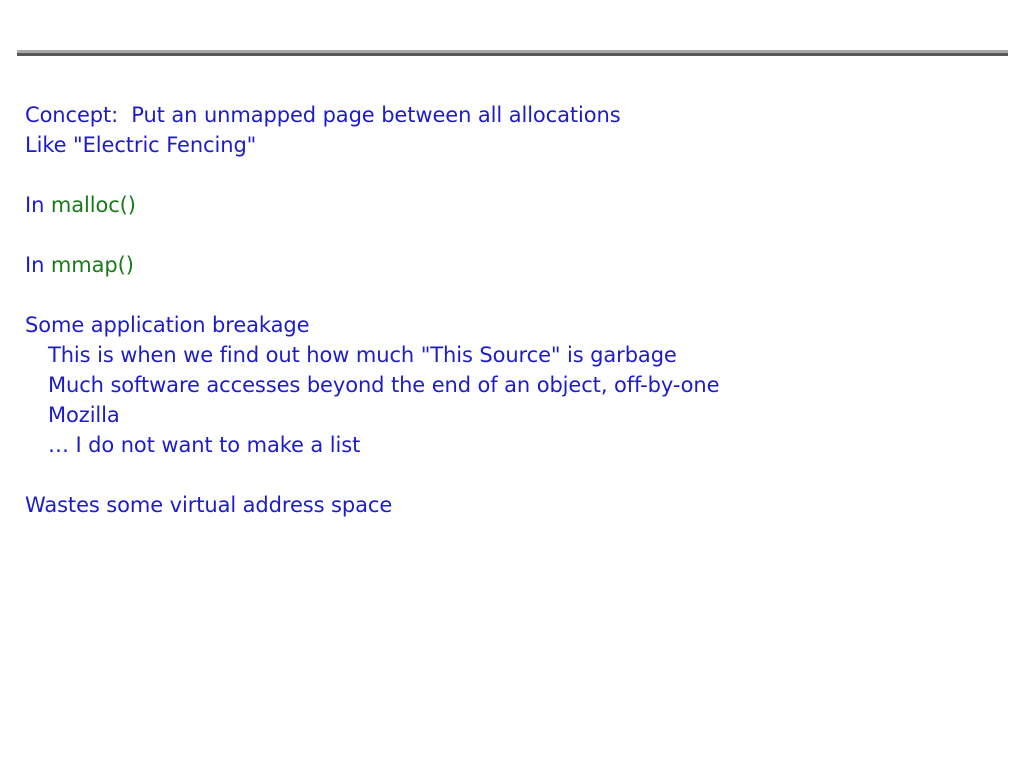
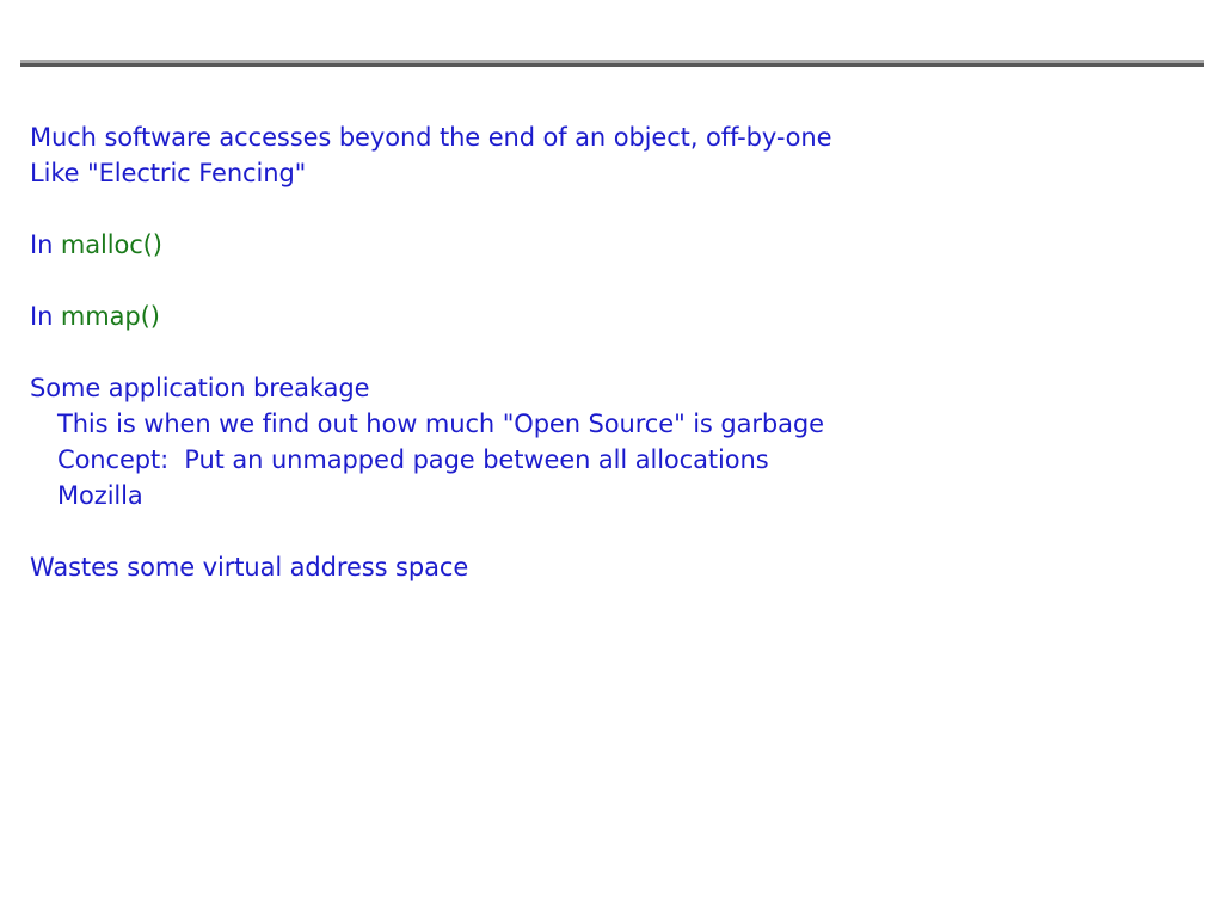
- Concept: Put an unmapped page between all allocations
+ Much software accesses beyond the end of an object, off-by-one
  Like "Electric Fencing"
  In malloc()
  In mmap()
  Some application breakage
- This is when we find out how much "This Source" is garbage
+ This is when we find out how much "Open Source" is garbage
- Much software accesses beyond the end of an object, off-by-one
+ Concept: Put an unmapped page between all allocations
  Mozilla
- … I do not want to make a list
  Wastes some virtual address space
